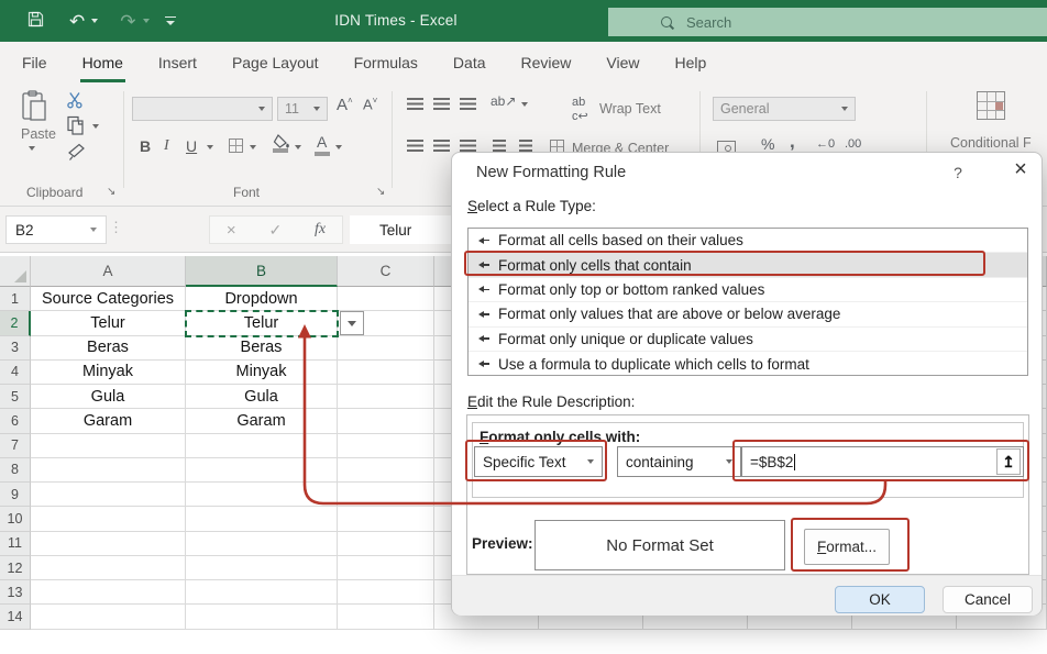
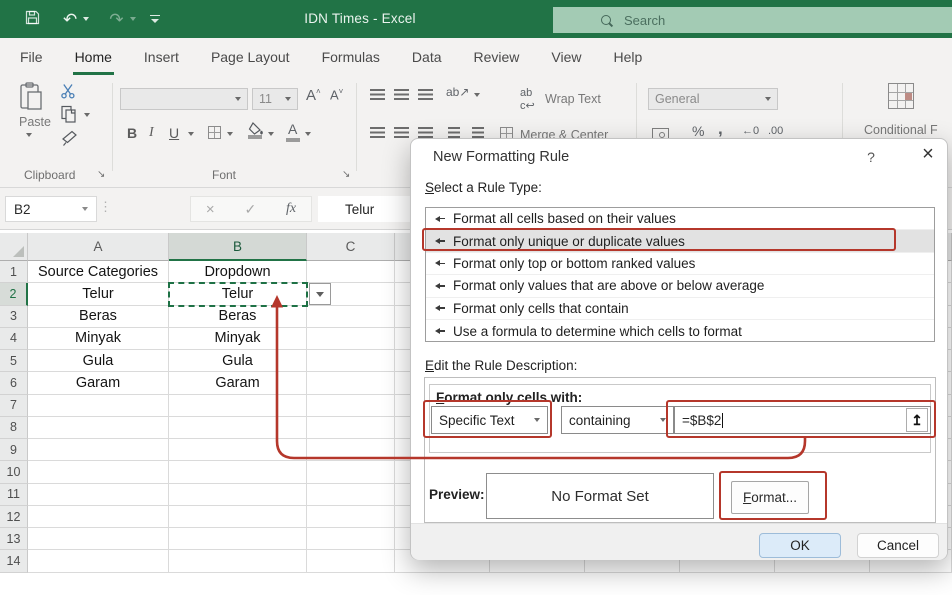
  ↶
  ↷
  IDN Times - Excel
  Search
  File
  Home
  Insert
  Page Layout
  Formulas
  Data
  Review
  View
  Help
  Paste
  Clipboard
  ↘
  11
  A˄
  A˅
  B
  I
  U
  A
  Font
  ↘
  ab↗
  ab
  c↩
  Wrap Text
  Merge & Center
  General
  %
  ,
  ←0
  .00
  Conditional F
  B2
  ⋮
  ×
  ✓
  fx
  Telur
  A
  B
  C
  1
  Source Categories
  Dropdown
  2
  Telur
  Telur
  3
  Beras
  Beras
  4
  Minyak
  Minyak
  5
  Gula
  Gula
  6
  Garam
  Garam
  7
  8
  9
  10
  11
  12
  13
  14
  New Formatting Rule
  ?
  ×
  Select a Rule Type:
  Format all cells based on their values
- Format only cells that contain
+ Format only unique or duplicate values
  Format only top or bottom ranked values
  Format only values that are above or below average
- Format only unique or duplicate values
+ Format only cells that contain
- Use a formula to duplicate which cells to format
+ Use a formula to determine which cells to format
  Edit the Rule Description:
  Format only cells with:
  Specific Text
  containing
  =$B$2
  ↥
  Preview:
  No Format Set
  Format...
  OK
  Cancel
